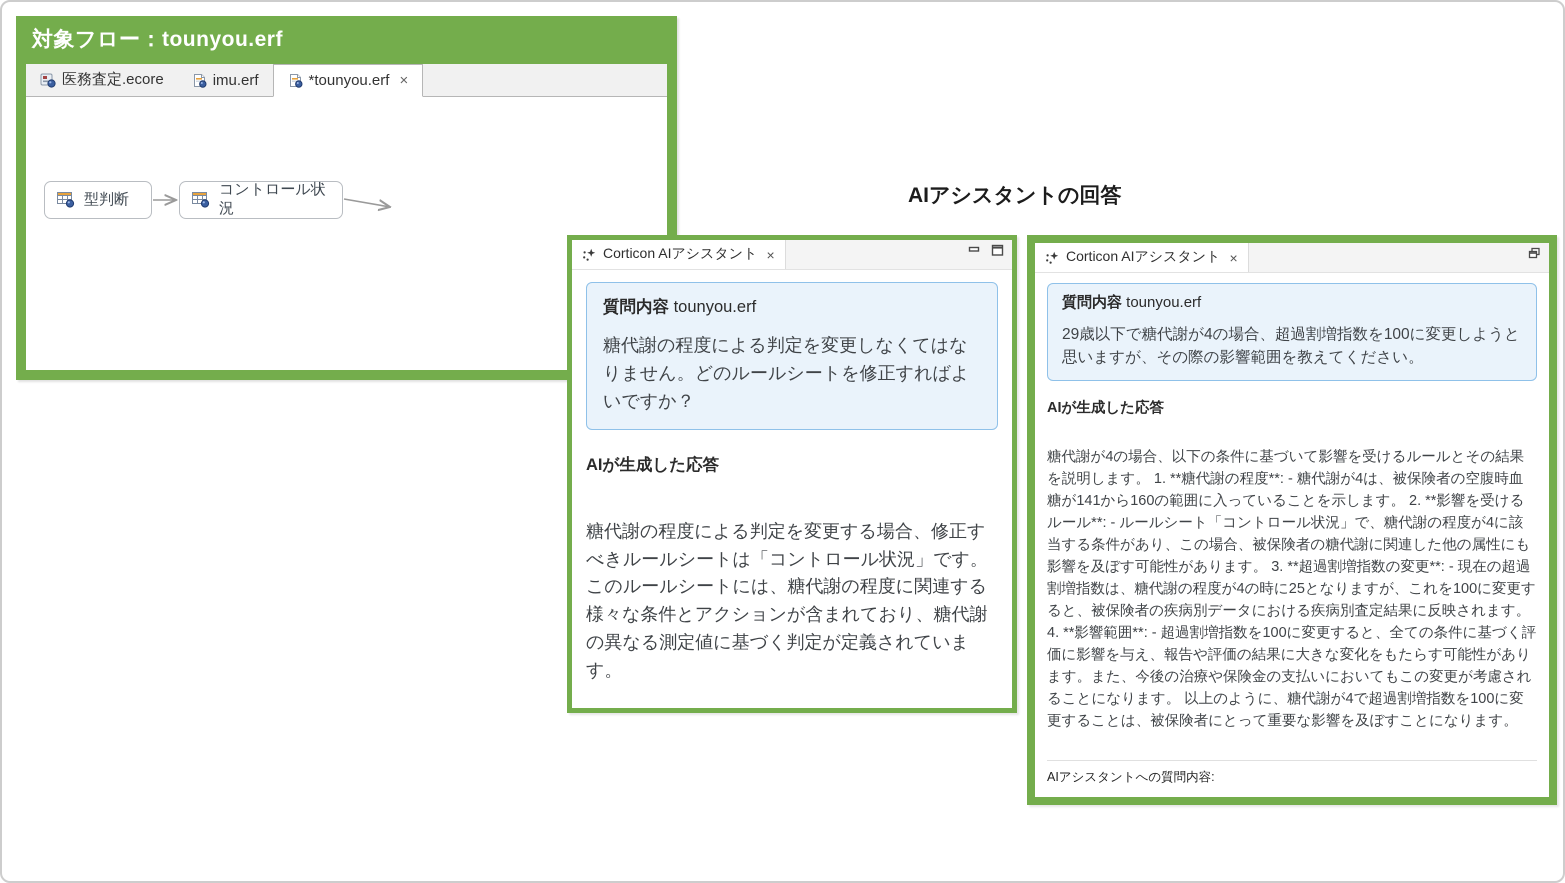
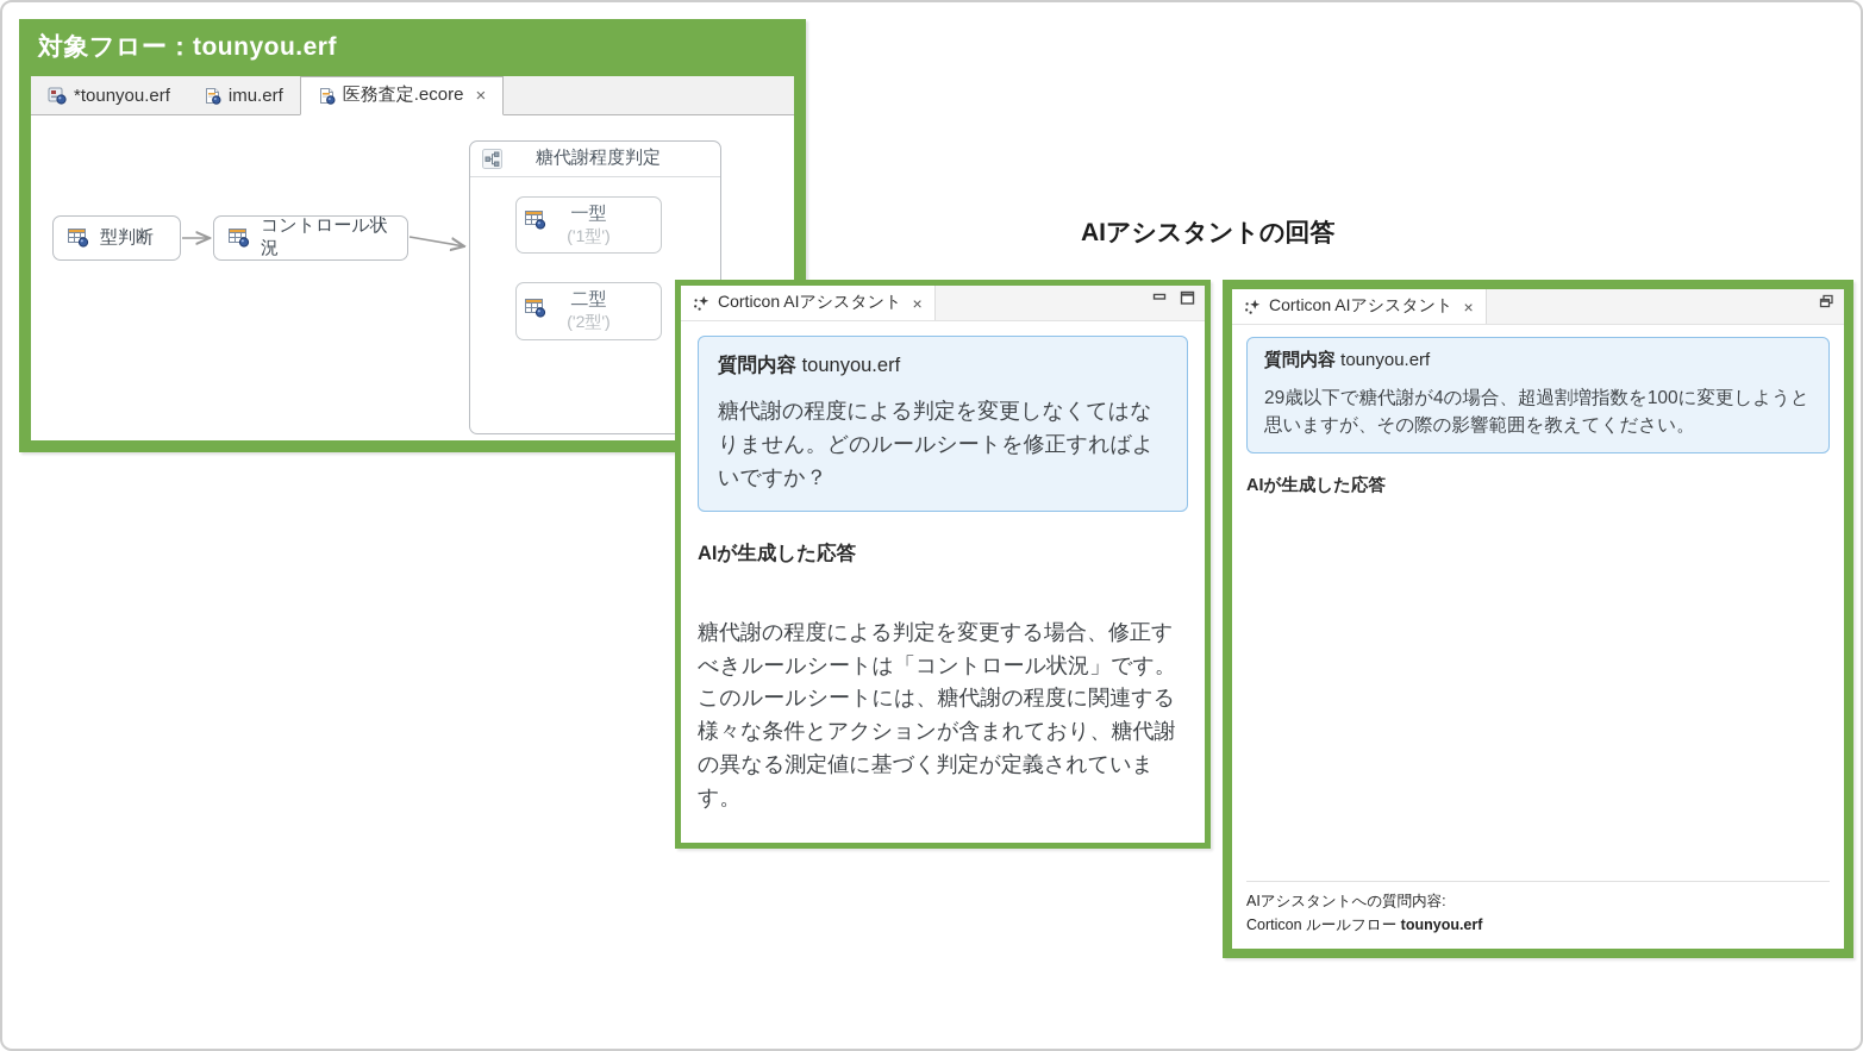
  対象フロー：tounyou.erf
- 医務査定.ecore
+ *tounyou.erf
  imu.erf
- *tounyou.erf
+ 医務査定.ecore
  ×
  型判断
  コントロール状況
+ 糖代謝程度判定
+ 一型
+ ('1型')
+ 二型
+ ('2型')
  AIアシスタントの回答
  Corticon AIアシスタント
  ×
  質問内容 tounyou.erf
  糖代謝の程度による判定を変更しなくてはなりません。どのルールシートを修正すればよいですか？
  AIが生成した応答
  糖代謝の程度による判定を変更する場合、修正すべきルールシートは「コントロール状況」です。このルールシートには、糖代謝の程度に関連する様々な条件とアクションが含まれており、糖代謝の異なる測定値に基づく判定が定義されています。
  Corticon AIアシスタント
  ×
  質問内容 tounyou.erf
  29歳以下で糖代謝が4の場合、超過割増指数を100に変更しようと思いますが、その際の影響範囲を教えてください。
  AIが生成した応答
- 糖代謝が4の場合、以下の条件に基づいて影響を受けるルールとその結果を説明します。 1. **糖代謝の程度**: - 糖代謝が4は、被保険者の空腹時血糖が141から160の範囲に入っていることを示します。 2. **影響を受けるルール**: - ルールシート「コントロール状況」で、糖代謝の程度が4に該当する条件があり、この場合、被保険者の糖代謝に関連した他の属性にも影響を及ぼす可能性があります。 3. **超過割増指数の変更**: - 現在の超過割増指数は、糖代謝の程度が4の時に25となりますが、これを100に変更すると、被保険者の疾病別データにおける疾病別査定結果に反映されます。 4. **影響範囲**: - 超過割増指数を100に変更すると、全ての条件に基づく評価に影響を与え、報告や評価の結果に大きな変化をもたらす可能性があります。また、今後の治療や保険金の支払いにおいてもこの変更が考慮されることになります。 以上のように、糖代謝が4で超過割増指数を100に変更することは、被保険者にとって重要な影響を及ぼすことになります。
  AIアシスタントへの質問内容:
+ Corticon ルールフロー tounyou.erf
